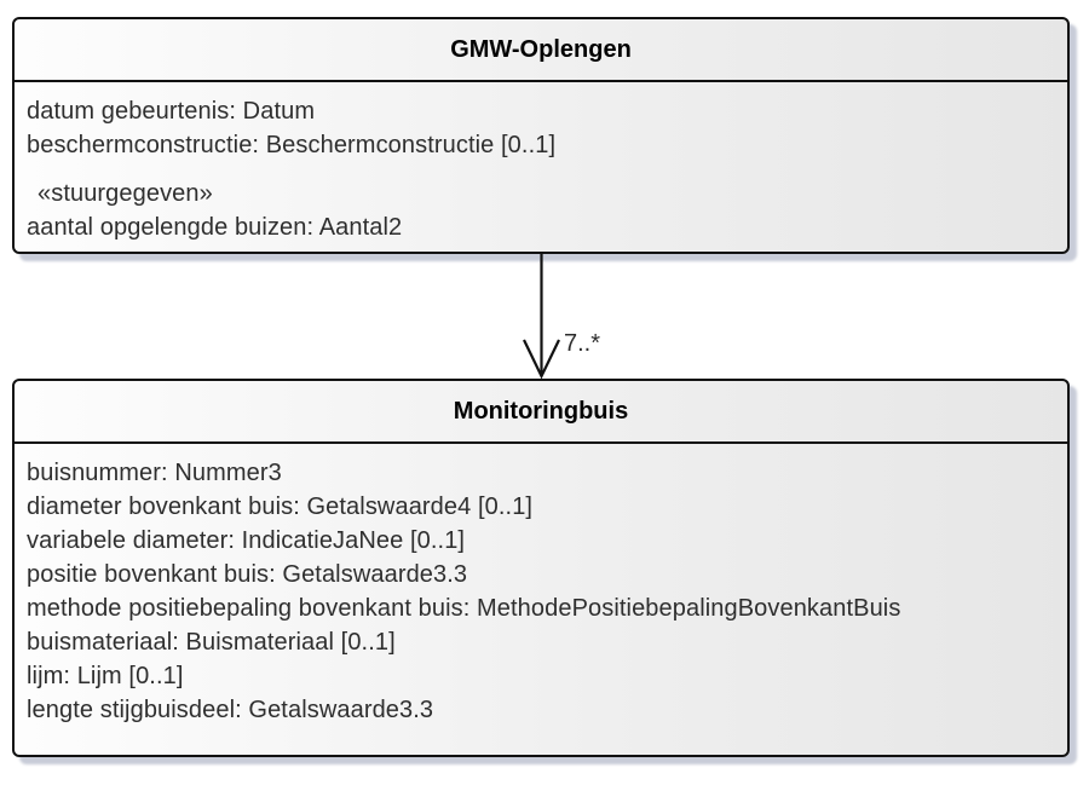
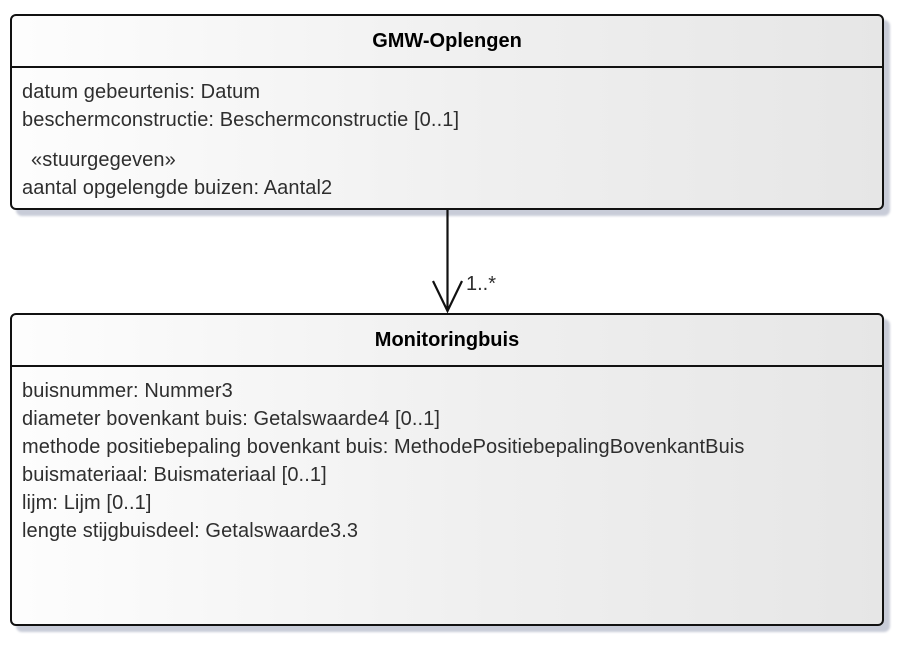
  GMW-Oplengen
  datum gebeurtenis: Datum
  beschermconstructie: Beschermconstructie [0..1]
  «stuurgegeven»
  aantal opgelengde buizen: Aantal2
- 7..*
+ 1..*
  Monitoringbuis
  buisnummer: Nummer3
  diameter bovenkant buis: Getalswaarde4 [0..1]
- variabele diameter: IndicatieJaNee [0..1]
- positie bovenkant buis: Getalswaarde3.3
  methode positiebepaling bovenkant buis: MethodePositiebepalingBovenkantBuis
  buismateriaal: Buismateriaal [0..1]
  lijm: Lijm [0..1]
  lengte stijgbuisdeel: Getalswaarde3.3
